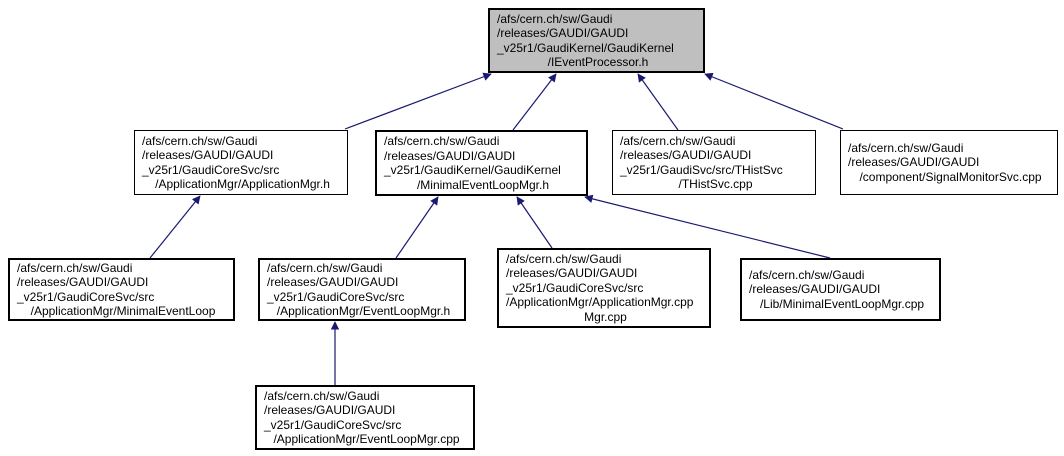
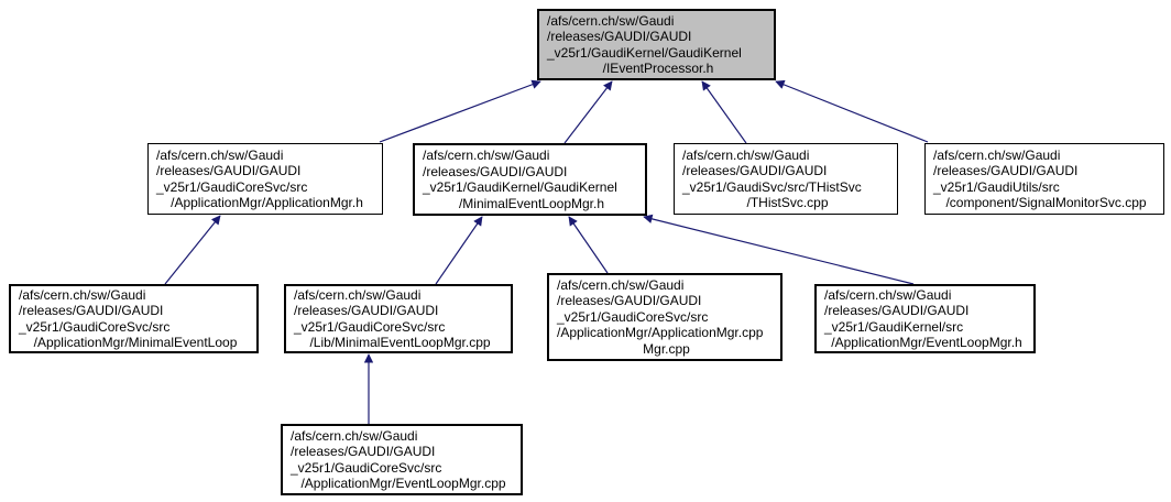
  /afs/cern.ch/sw/Gaudi
  /releases/GAUDI/GAUDI
  _v25r1/GaudiKernel/GaudiKernel
  /IEventProcessor.h
  /afs/cern.ch/sw/Gaudi
  /releases/GAUDI/GAUDI
  _v25r1/GaudiCoreSvc/src
  /ApplicationMgr/ApplicationMgr.h
  /afs/cern.ch/sw/Gaudi
  /releases/GAUDI/GAUDI
  _v25r1/GaudiKernel/GaudiKernel
  /MinimalEventLoopMgr.h
  /afs/cern.ch/sw/Gaudi
  /releases/GAUDI/GAUDI
  _v25r1/GaudiSvc/src/THistSvc
  /THistSvc.cpp
  /afs/cern.ch/sw/Gaudi
  /releases/GAUDI/GAUDI
+ _v25r1/GaudiUtils/src
  /component/SignalMonitorSvc.cpp
  /afs/cern.ch/sw/Gaudi
  /releases/GAUDI/GAUDI
  _v25r1/GaudiCoreSvc/src
  /ApplicationMgr/MinimalEventLoop
  /afs/cern.ch/sw/Gaudi
  /releases/GAUDI/GAUDI
  _v25r1/GaudiCoreSvc/src
- /ApplicationMgr/EventLoopMgr.h
+ /Lib/MinimalEventLoopMgr.cpp
  /afs/cern.ch/sw/Gaudi
  /releases/GAUDI/GAUDI
  _v25r1/GaudiCoreSvc/src
  /ApplicationMgr/ApplicationMgr.cpp
  Mgr.cpp
  /afs/cern.ch/sw/Gaudi
  /releases/GAUDI/GAUDI
+ _v25r1/GaudiKernel/src
- /Lib/MinimalEventLoopMgr.cpp
+ /ApplicationMgr/EventLoopMgr.h
  /afs/cern.ch/sw/Gaudi
  /releases/GAUDI/GAUDI
  _v25r1/GaudiCoreSvc/src
  /ApplicationMgr/EventLoopMgr.cpp
